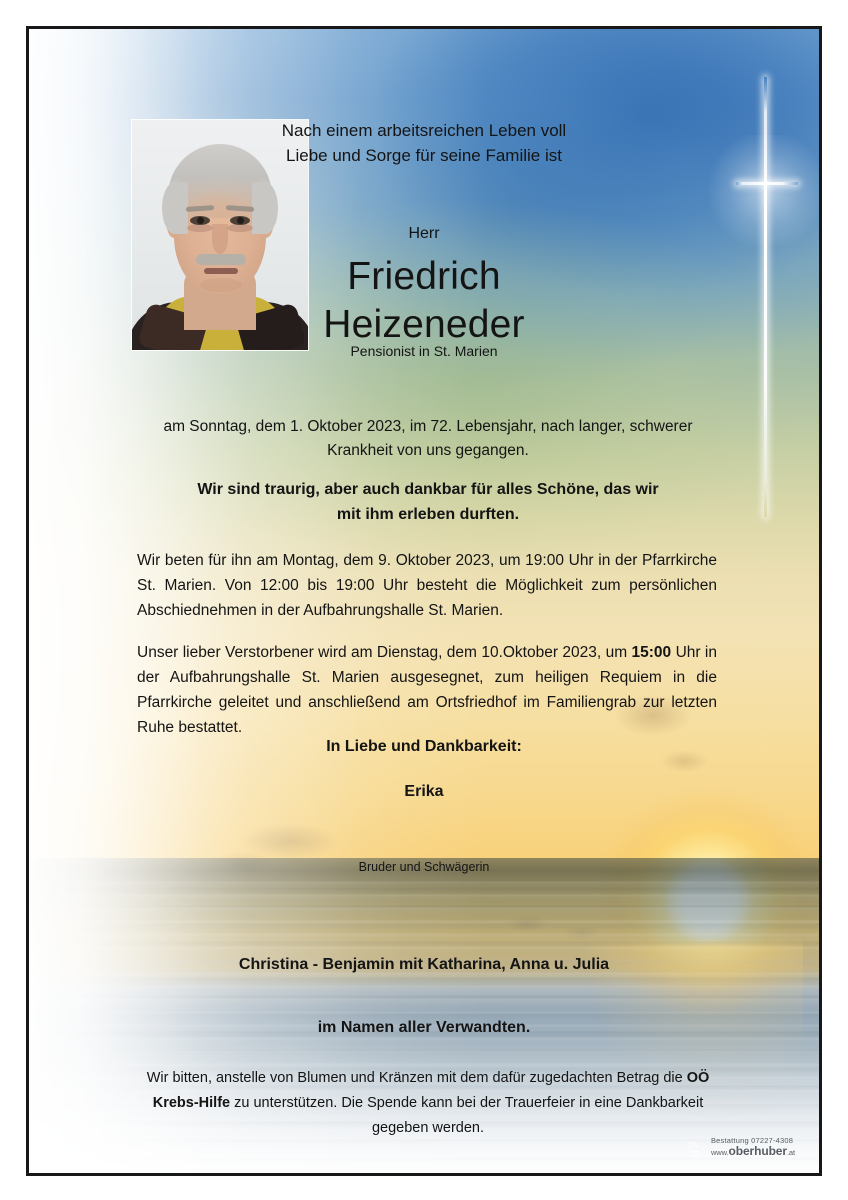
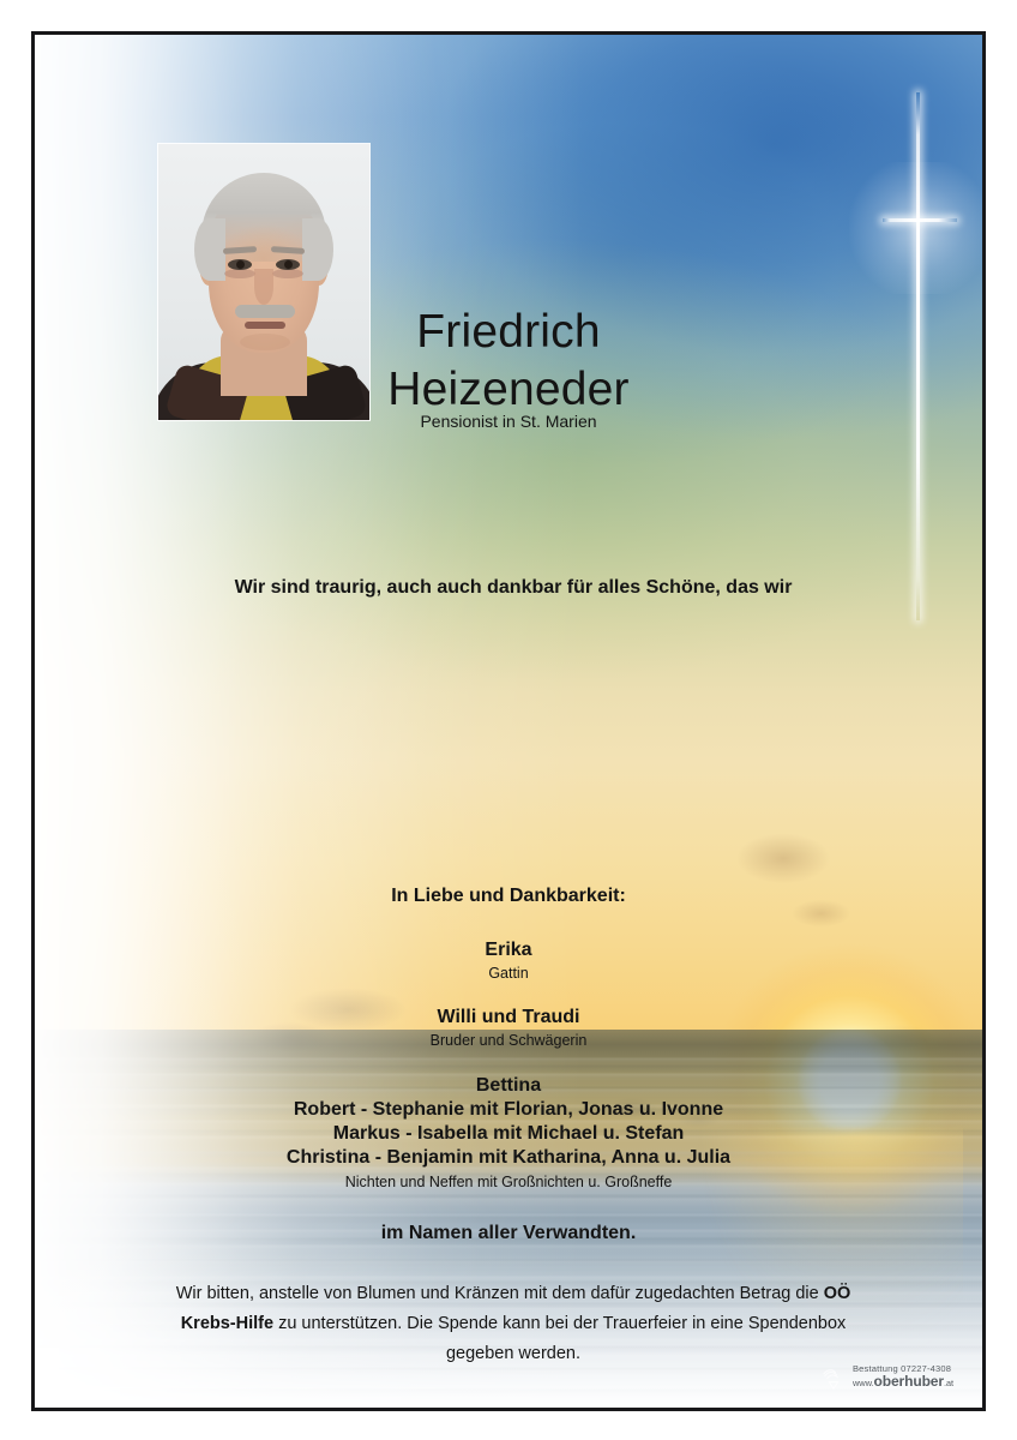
- Nach einem arbeitsreichen Leben voll
- Liebe und Sorge für seine Familie ist
- Herr
  Friedrich
  Heizeneder
  Pensionist in St. Marien
- am Sonntag, dem 1. Oktober 2023, im 72. Lebensjahr, nach langer, schwerer Krankheit von uns gegangen.
- Wir sind traurig, aber auch dankbar für alles Schöne, das wir
+ Wir sind traurig, auch auch dankbar für alles Schöne, das wir
- mit ihm erleben durften.
- Wir beten für ihn am Montag, dem 9. Oktober 2023, um 19:00 Uhr in der Pfarrkirche St. Marien. Von 12:00 bis 19:00 Uhr besteht die Möglichkeit zum persönlichen Abschiednehmen in der Aufbahrungshalle St. Marien.
- Unser lieber Verstorbener wird am Dienstag, dem 10.Oktober 2023, um 15:00 Uhr in der Aufbahrungshalle St. Marien ausgesegnet, zum heiligen Requiem in die Pfarrkirche geleitet und anschließend am Ortsfriedhof im Familiengrab zur letzten Ruhe bestattet.
  In Liebe und Dankbarkeit:
  Erika
+ Gattin
+ Willi und Traudi
  Bruder und Schwägerin
+ Bettina
+ Robert - Stephanie mit Florian, Jonas u. Ivonne
+ Markus - Isabella mit Michael u. Stefan
  Christina - Benjamin mit Katharina, Anna u. Julia
+ Nichten und Neffen mit Großnichten u. Großneffe
  im Namen aller Verwandten.
- Wir bitten, anstelle von Blumen und Kränzen mit dem dafür zugedachten Betrag die OÖ Krebs-Hilfe zu unterstützen. Die Spende kann bei der Trauerfeier in eine Dankbarkeit gegeben werden.
+ Wir bitten, anstelle von Blumen und Kränzen mit dem dafür zugedachten Betrag die OÖ Krebs-Hilfe zu unterstützen. Die Spende kann bei der Trauerfeier in eine Spendenbox gegeben werden.
  Bestattung 07227-4308
  www.oberhuber.at
